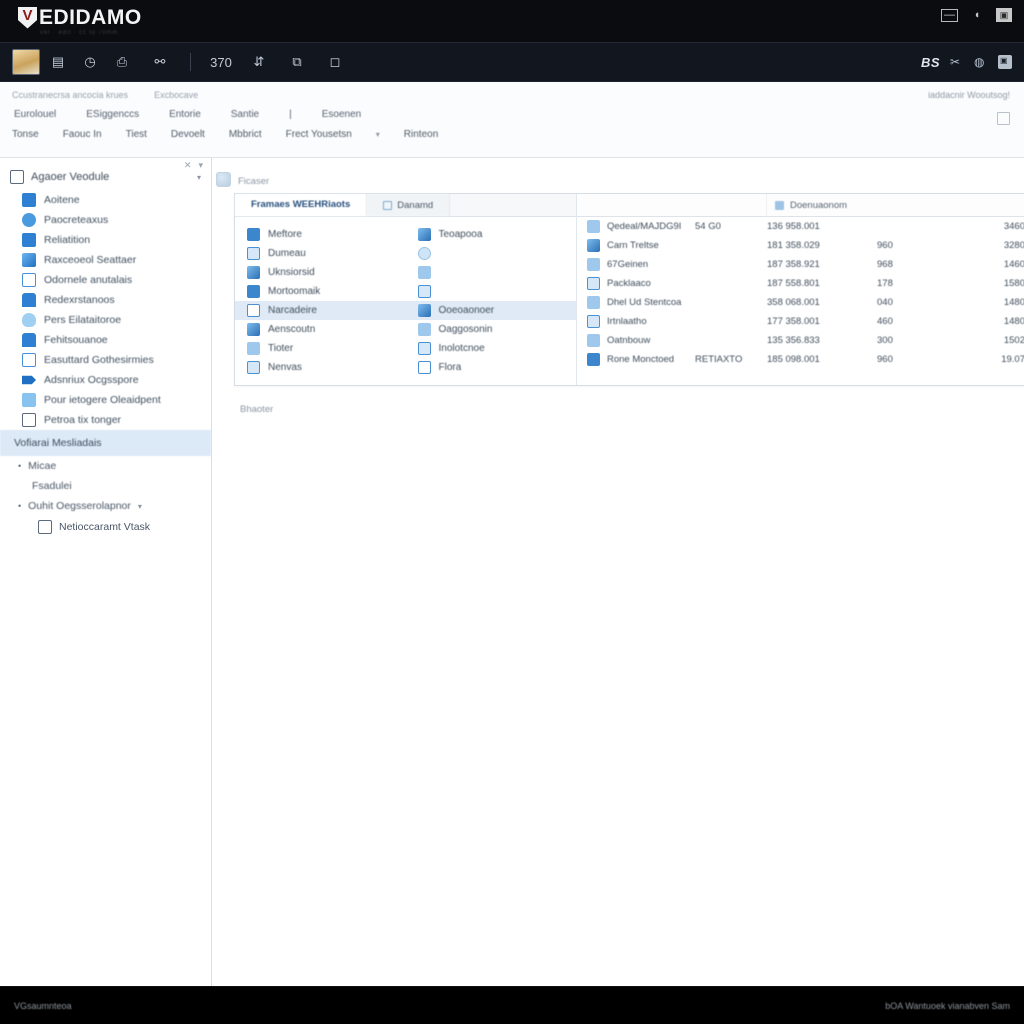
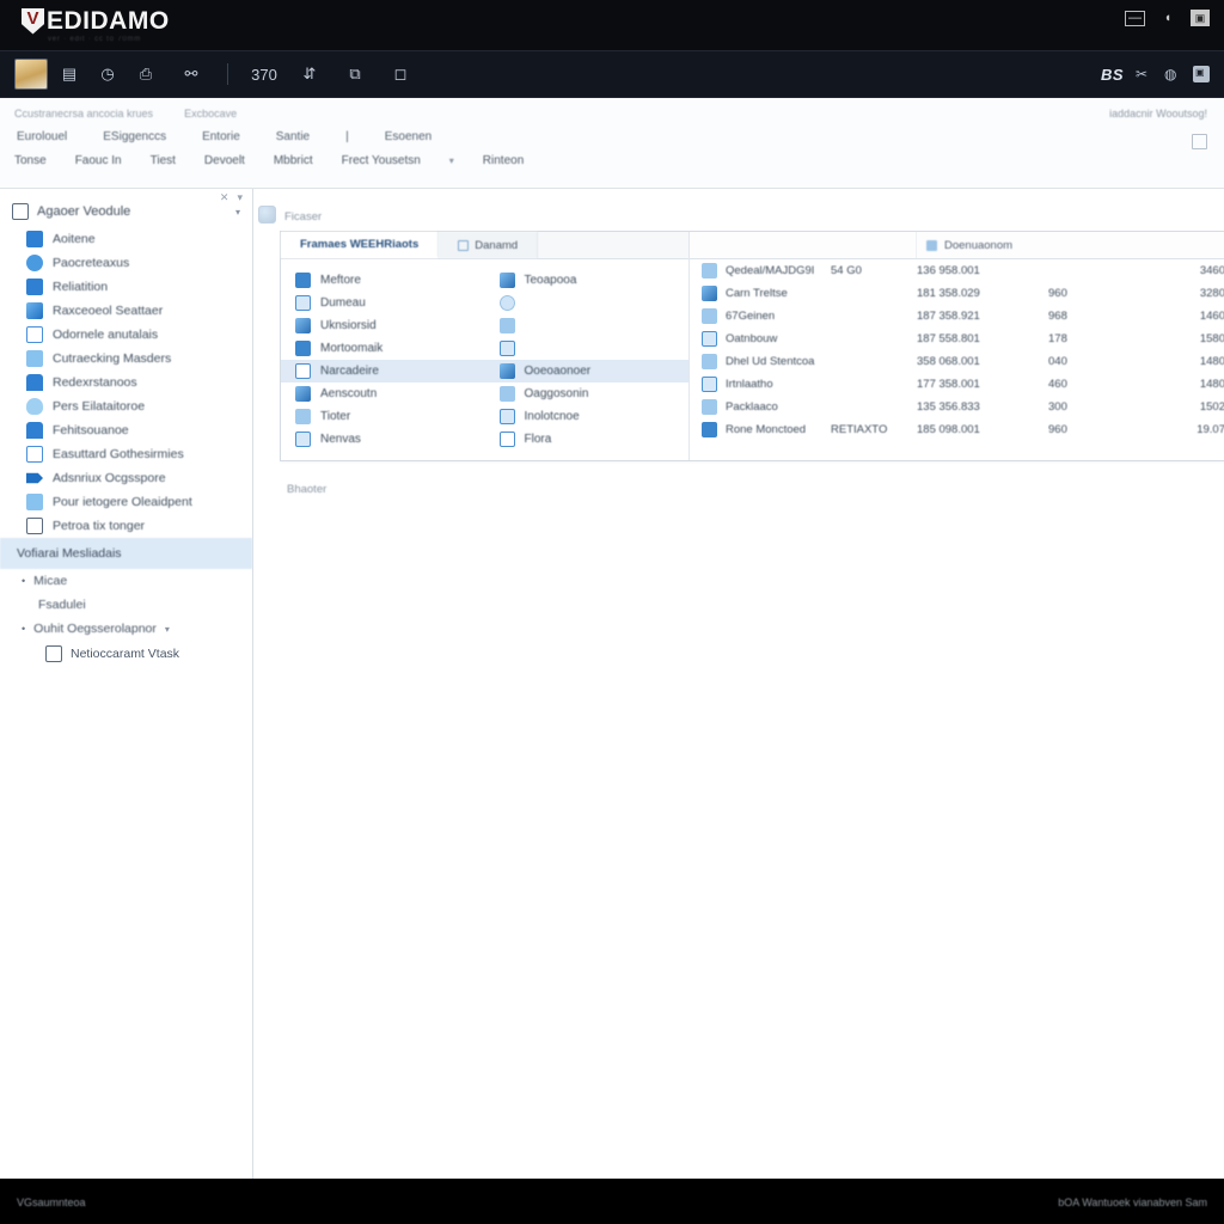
  V
  EDIDAMO
  —
  ◖
  ▣
  ▤
  ◷
  ⎙
  ⚯
  370
  ⇵
  ⧉
  ◻
  BS
  ✂
  ◍
  ▣
  Ccustranecrsa ancocia krues
  Excbocave
  Eurolouel
  ESiggenccs
  Entorie
  Santie
  |
  Esoenen
  Tonse
  Faouc In
  Tiest
  Devoelt
  Mbbrict
  Frect Yousetsn
  ▾
  Rinteon
  iaddacnir Wooutsog!
  ✕
  ▾
  Agaoer Veodule
  ▾
  Aoitene
  Paocreteaxus
  Reliatition
  Raxceoeol Seattaer
  Odornele anutalais
+ Cutraecking Masders
  Redexrstanoos
  Pers Eilataitoroe
  Fehitsouanoe
  Easuttard Gothesirmies
  Adsnriux Ocgsspore
  Pour ietogere Oleaidpent
  Petroa tix tonger
  Vofiarai Mesliadais
  •
  Micae
  Fsadulei
  •
  Ouhit Oegsserolapnor
  ▾
  Netioccaramt Vtask
  Ficaser
  Framaes WEEHRiaots
  Danamd
  Meftore
  Dumeau
  Uknsiorsid
  Mortoomaik
  Narcadeire
  Aenscoutn
  Tioter
  Nenvas
  Teoapooa
  Ooeoaonoer
  Oaggosonin
  Inolotcnoe
  Flora
  Doenuaonom
  Qedeal/MAJDG9I
  54 G0
  136 958.001
  3460
  Carn Treltse
  181 358.029
  960
  3280
  67Geinen
  187 358.921
  968
  1460
- Packlaaco
+ Oatnbouw
  187 558.801
  178
  1580
  Dhel Ud Stentcoa
  358 068.001
  040
  1480
  Irtnlaatho
  177 358.001
  460
  1480
- Oatnbouw
+ Packlaaco
  135 356.833
  300
  1502
  Rone Monctoed
  RETIAXTO
  185 098.001
  960
  19.07
  Bhaoter
  VGsaumnteoa
  bOA Wantuoek vianabven Sam
